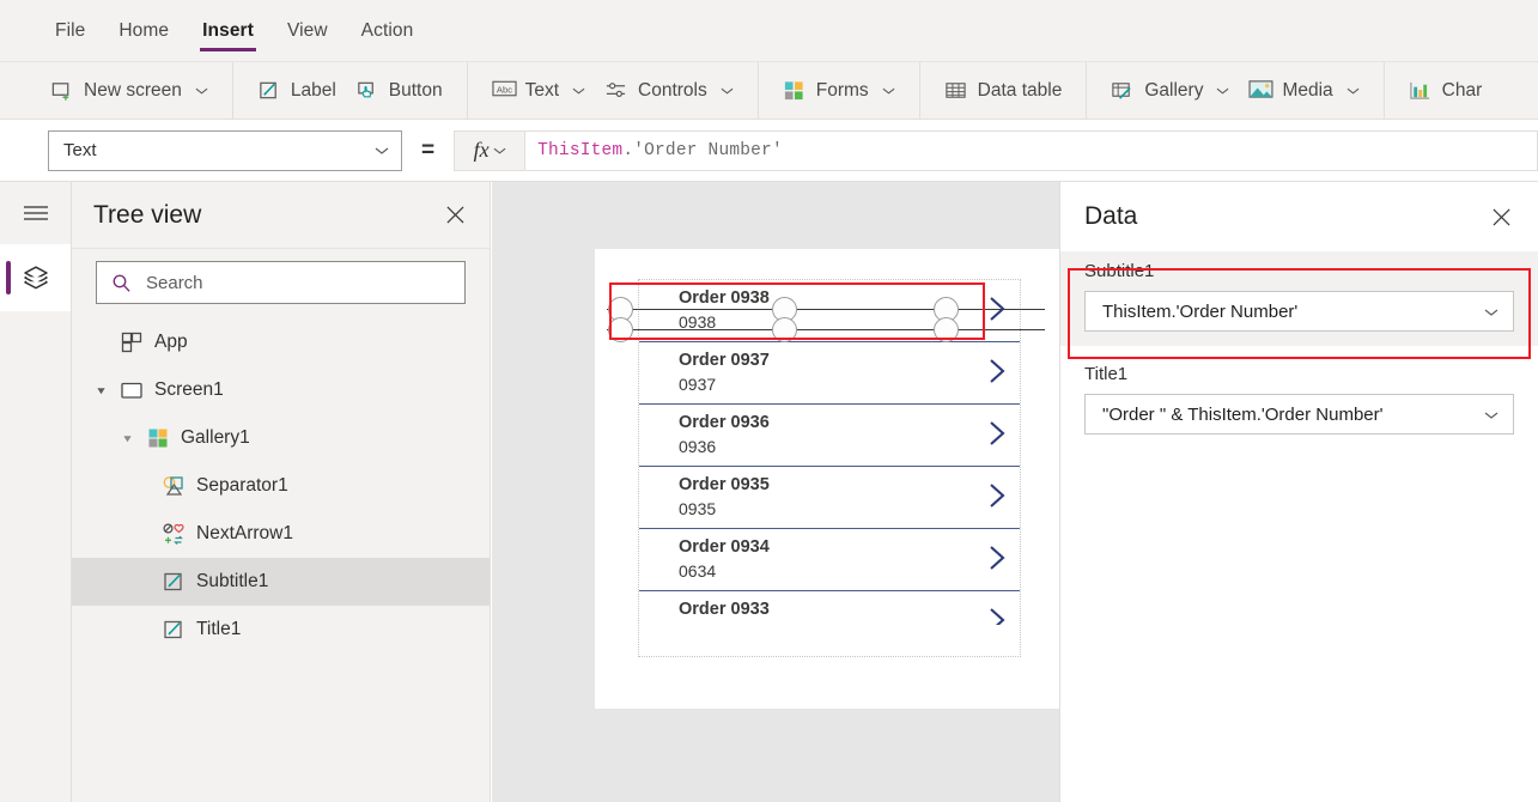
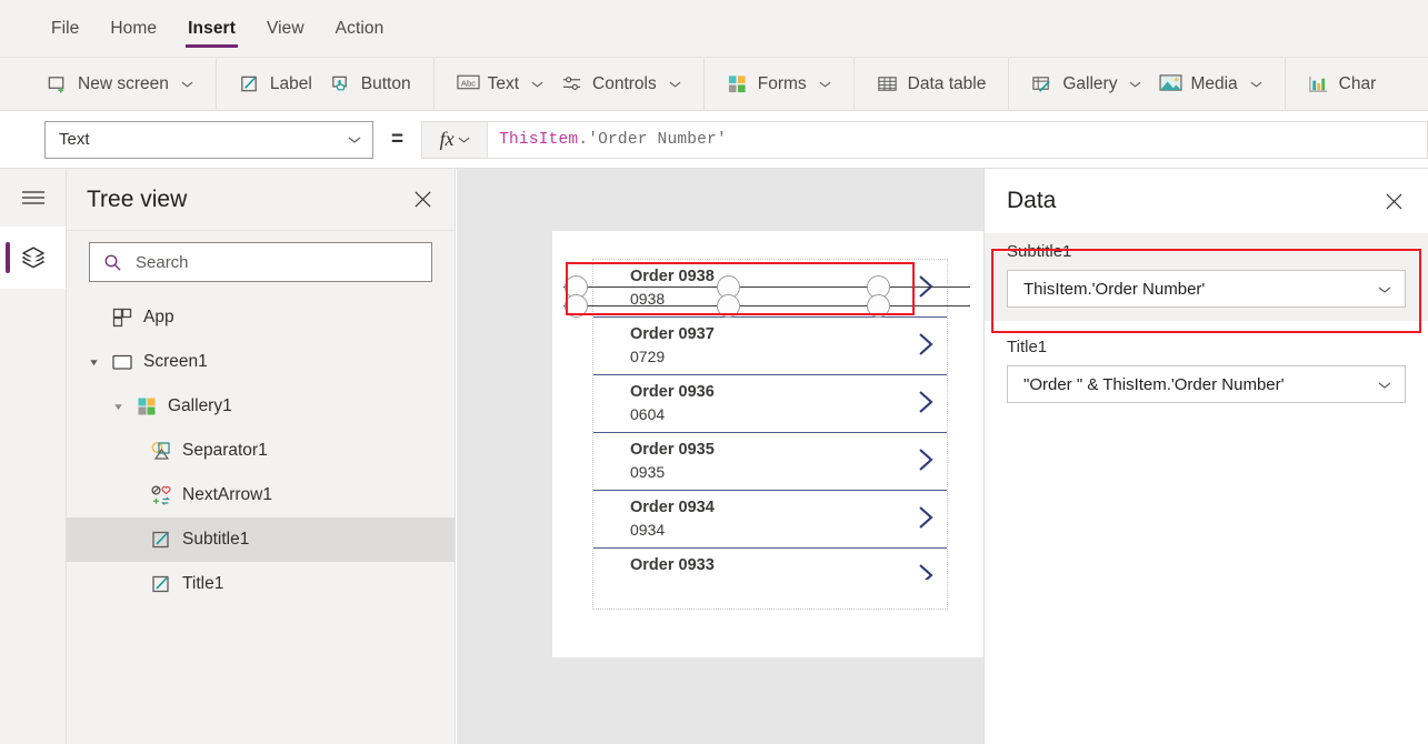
  File
  Home
  Insert
  View
  Action
  New screen
  Label
  Button
  Abc
  Text
  Controls
  Forms
  Data table
  Gallery
  Media
  Char
  Text
  =
  fx
  ThisItem
  .'Order Number'
  Tree view
  Search
  App
  Screen1
  Gallery1
  Separator1
  NextArrow1
  Subtitle1
  Title1
  Order 0938
  0938
  Order 0937
- 0937
+ 0729
  Order 0936
- 0936
+ 0604
  Order 0935
  0935
  Order 0934
- 0634
+ 0934
  Order 0933
  Data
  Subtitle1
  ThisItem.'Order Number'
  Title1
  "Order " & ThisItem.'Order Number'
